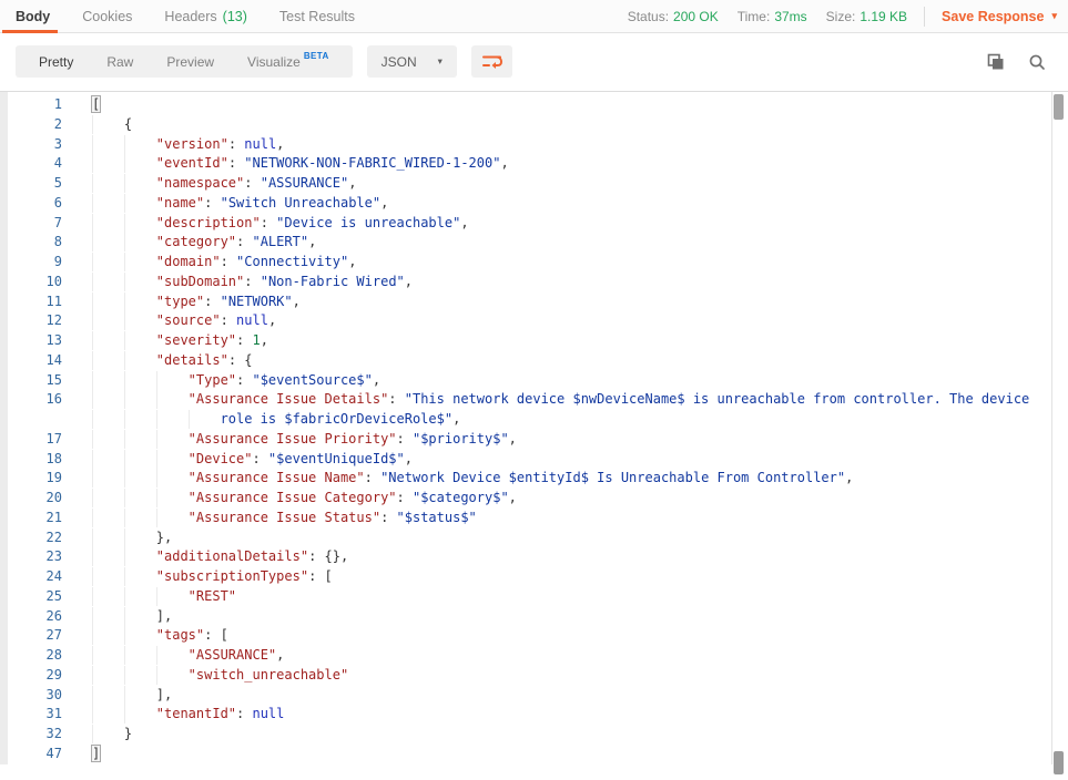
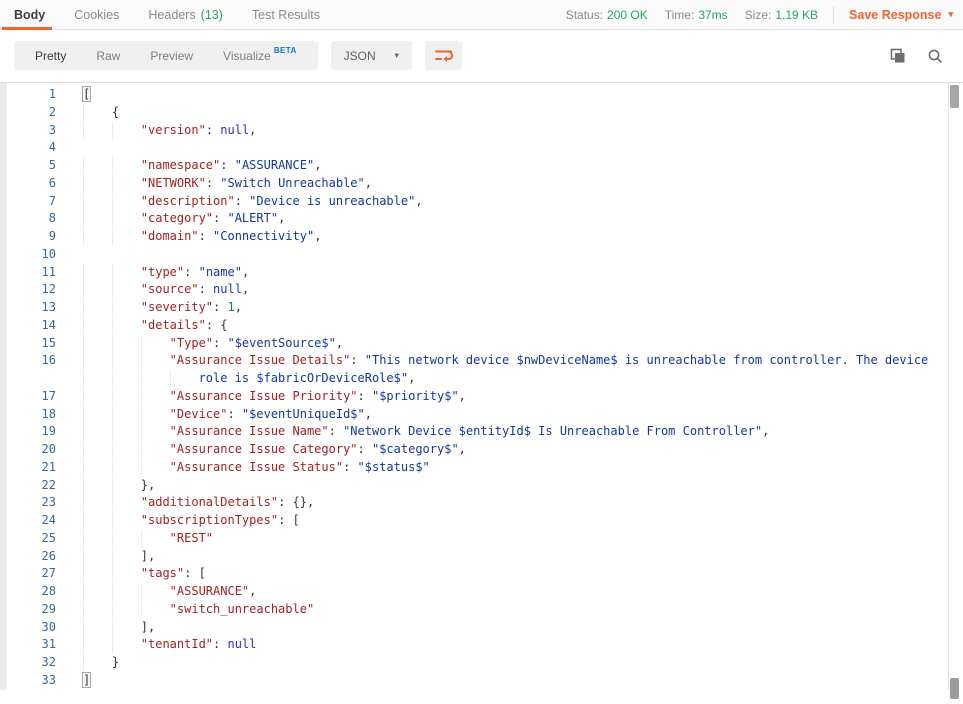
  Body
  Cookies
  Headers
  (13)
  Test Results
  Status:
  200 OK
  Time:
  37ms
  Size:
  1.19 KB
  Save Response
  ▾
  Pretty
  Raw
  Preview
  Visualize
  BETA
  JSON
  ▾
  1
  [
  2
  {
  3
  "version": null,
  4
- "eventId": "NETWORK-NON-FABRIC_WIRED-1-200",
  5
  "namespace": "ASSURANCE",
  6
- "name": "Switch Unreachable",
+ "NETWORK": "Switch Unreachable",
  7
  "description": "Device is unreachable",
  8
  "category": "ALERT",
  9
  "domain": "Connectivity",
  10
- "subDomain": "Non-Fabric Wired",
  11
- "type": "NETWORK",
+ "type": "name",
  12
  "source": null,
  13
  "severity": 1,
  14
  "details": {
  15
  "Type": "$eventSource$",
  16
  "Assurance Issue Details": "This network device $nwDeviceName$ is unreachable from controller. The device
  role is $fabricOrDeviceRole$",
  17
  "Assurance Issue Priority": "$priority$",
  18
  "Device": "$eventUniqueId$",
  19
  "Assurance Issue Name": "Network Device $entityId$ Is Unreachable From Controller",
  20
  "Assurance Issue Category": "$category$",
  21
  "Assurance Issue Status": "$status$"
  22
  },
  23
  "additionalDetails": {},
  24
  "subscriptionTypes": [
  25
  "REST"
  26
  ],
  27
  "tags": [
  28
  "ASSURANCE",
  29
  "switch_unreachable"
  30
  ],
  31
  "tenantId": null
  32
  }
- 47
+ 33
  ]
